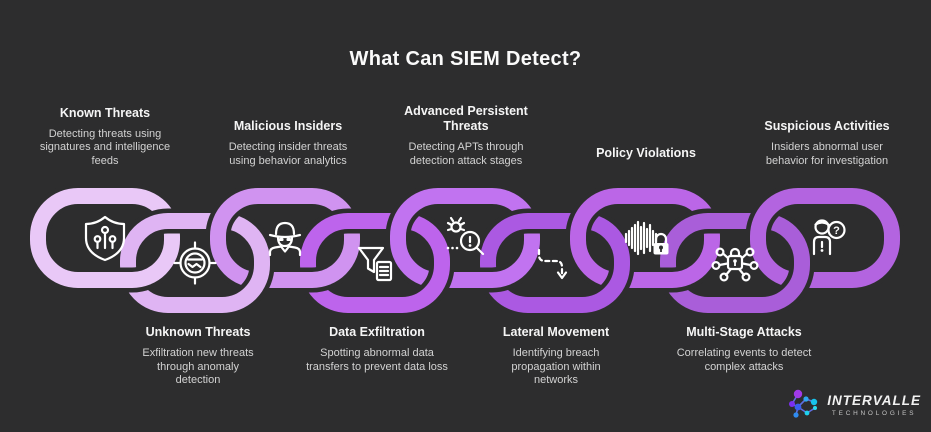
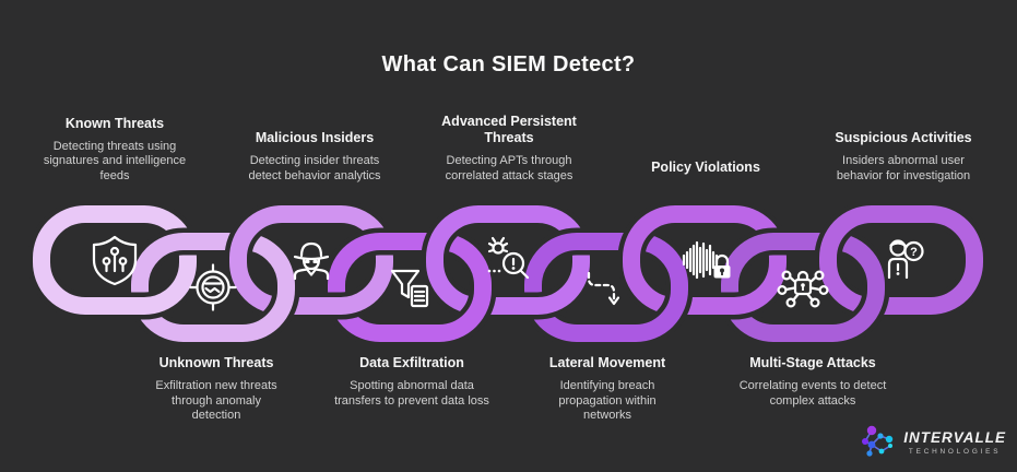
  What Can SIEM Detect?
  Known Threats
  Detecting threats using signatures and intelligence feeds
  Malicious Insiders
- Detecting insider threats using behavior analytics
+ Detecting insider threats detect behavior analytics
  Advanced Persistent Threats
- Detecting APTs through detection attack stages
+ Detecting APTs through correlated attack stages
  Policy Violations
  Suspicious Activities
  Insiders abnormal user behavior for investigation
  Unknown Threats
  Exfiltration new threats through anomaly detection
  Data Exfiltration
  Spotting abnormal data transfers to prevent data loss
  Lateral Movement
  Identifying breach propagation within networks
  Multi-Stage Attacks
  Correlating events to detect complex attacks
  ?
  INTERVALLE
